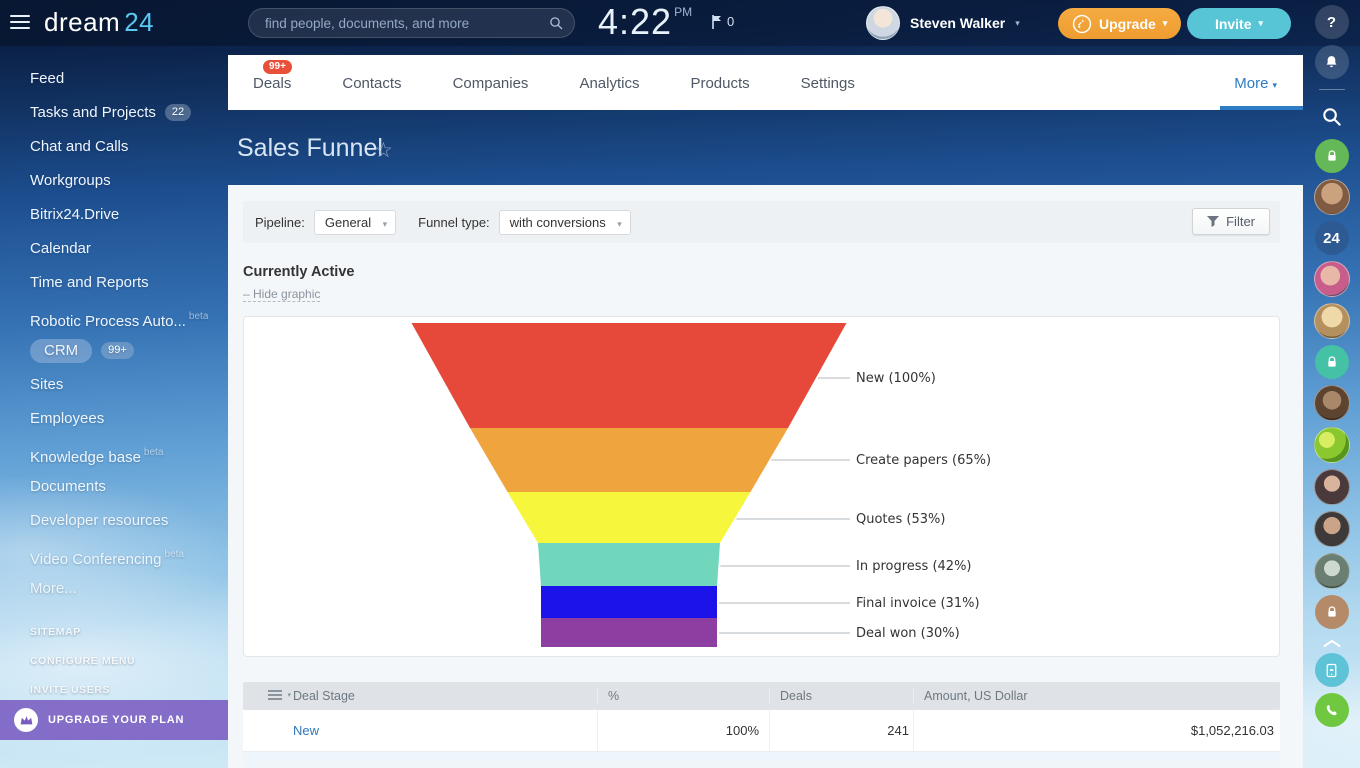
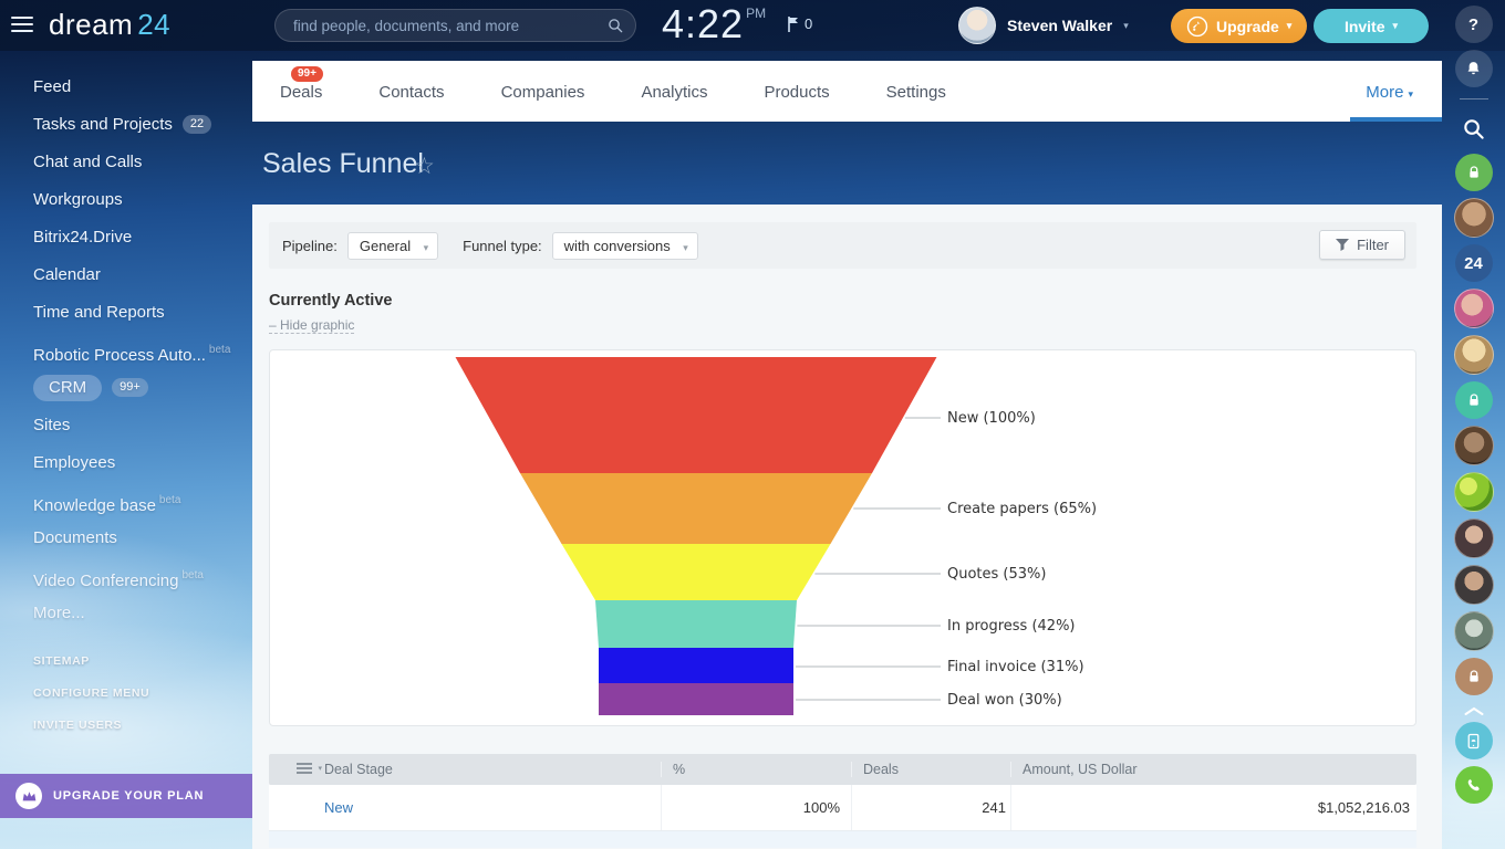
  dream 24
  find people, documents, and more
  4:22 PM
  0
  Steven Walker
  ▾
  Upgrade
  ▾
  Invite
  ▾
  Feed
  Tasks and Projects 22
  Chat and Calls
  Workgroups
  Bitrix24.Drive
  Calendar
  Time and Reports
  Robotic Process Auto... beta
  CRM 99+
  Sites
  Employees
  Knowledge base beta
  Documents
- Developer resources
  Video Conferencing beta
  More...
  SITEMAP
  CONFIGURE MENU
  INVITE USERS
  UPGRADE YOUR PLAN
  99+
  Deals
  Contacts
  Companies
  Analytics
  Products
  Settings
  More ▾
  Sales Funnel
  ☆
  Pipeline:
  General
  ▾
  Funnel type:
  with conversions
  ▾
  Filter
  Currently Active
  – Hide graphic
  New (100%)
  Create papers (65%)
  Quotes (53%)
  In progress (42%)
  Final invoice (31%)
  Deal won (30%)
  Deal Stage
  %
  Deals
  Amount, US Dollar
  New
  100%
  241
  $1,052,216.03
  ?
  24
